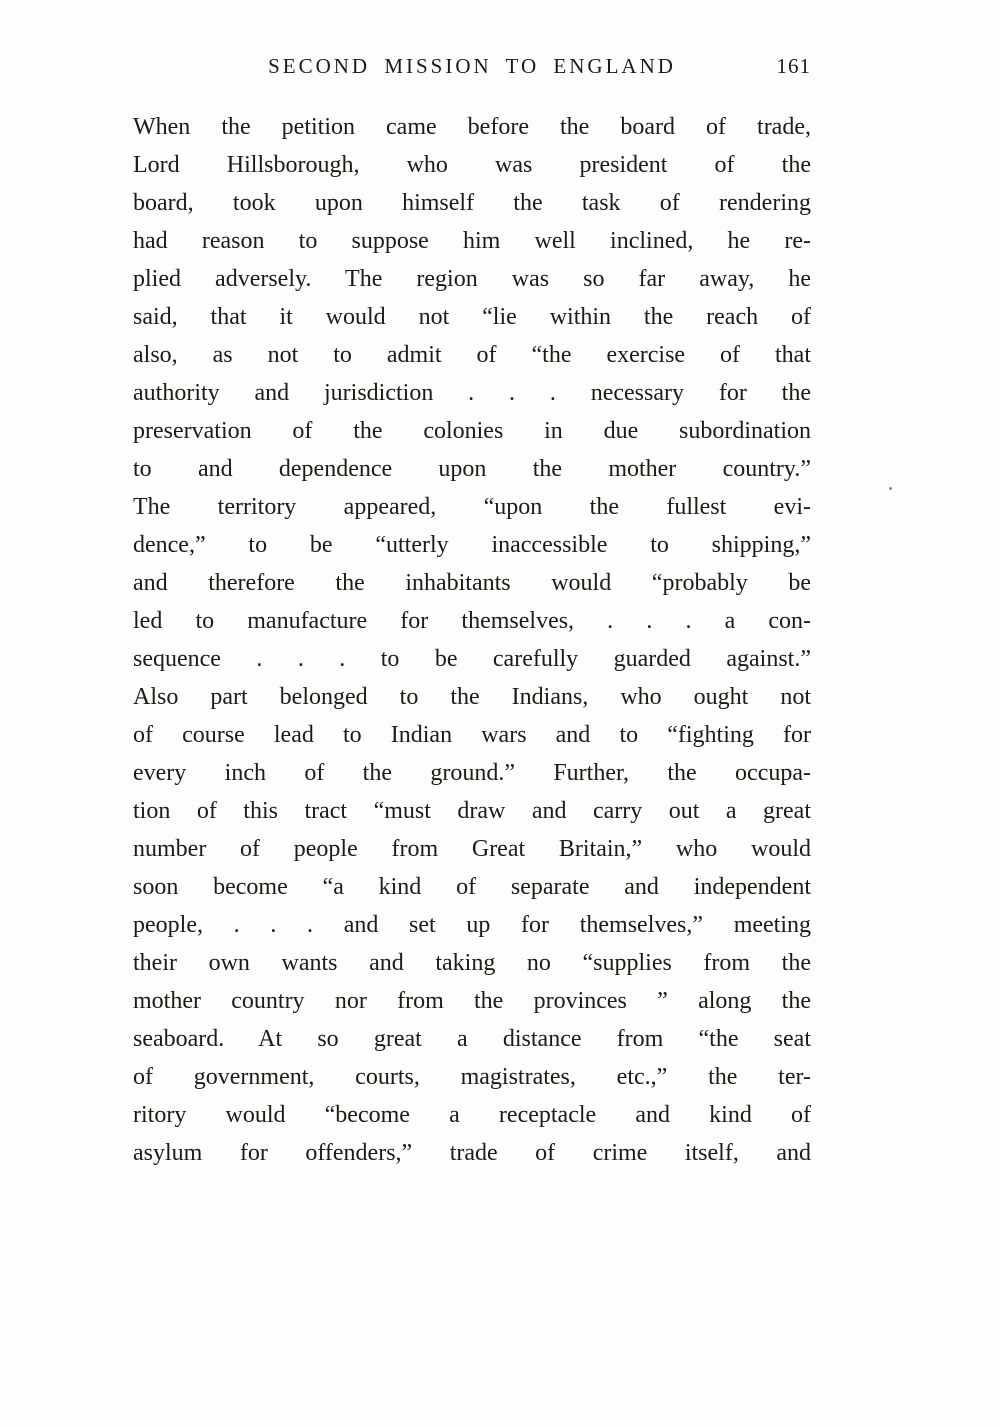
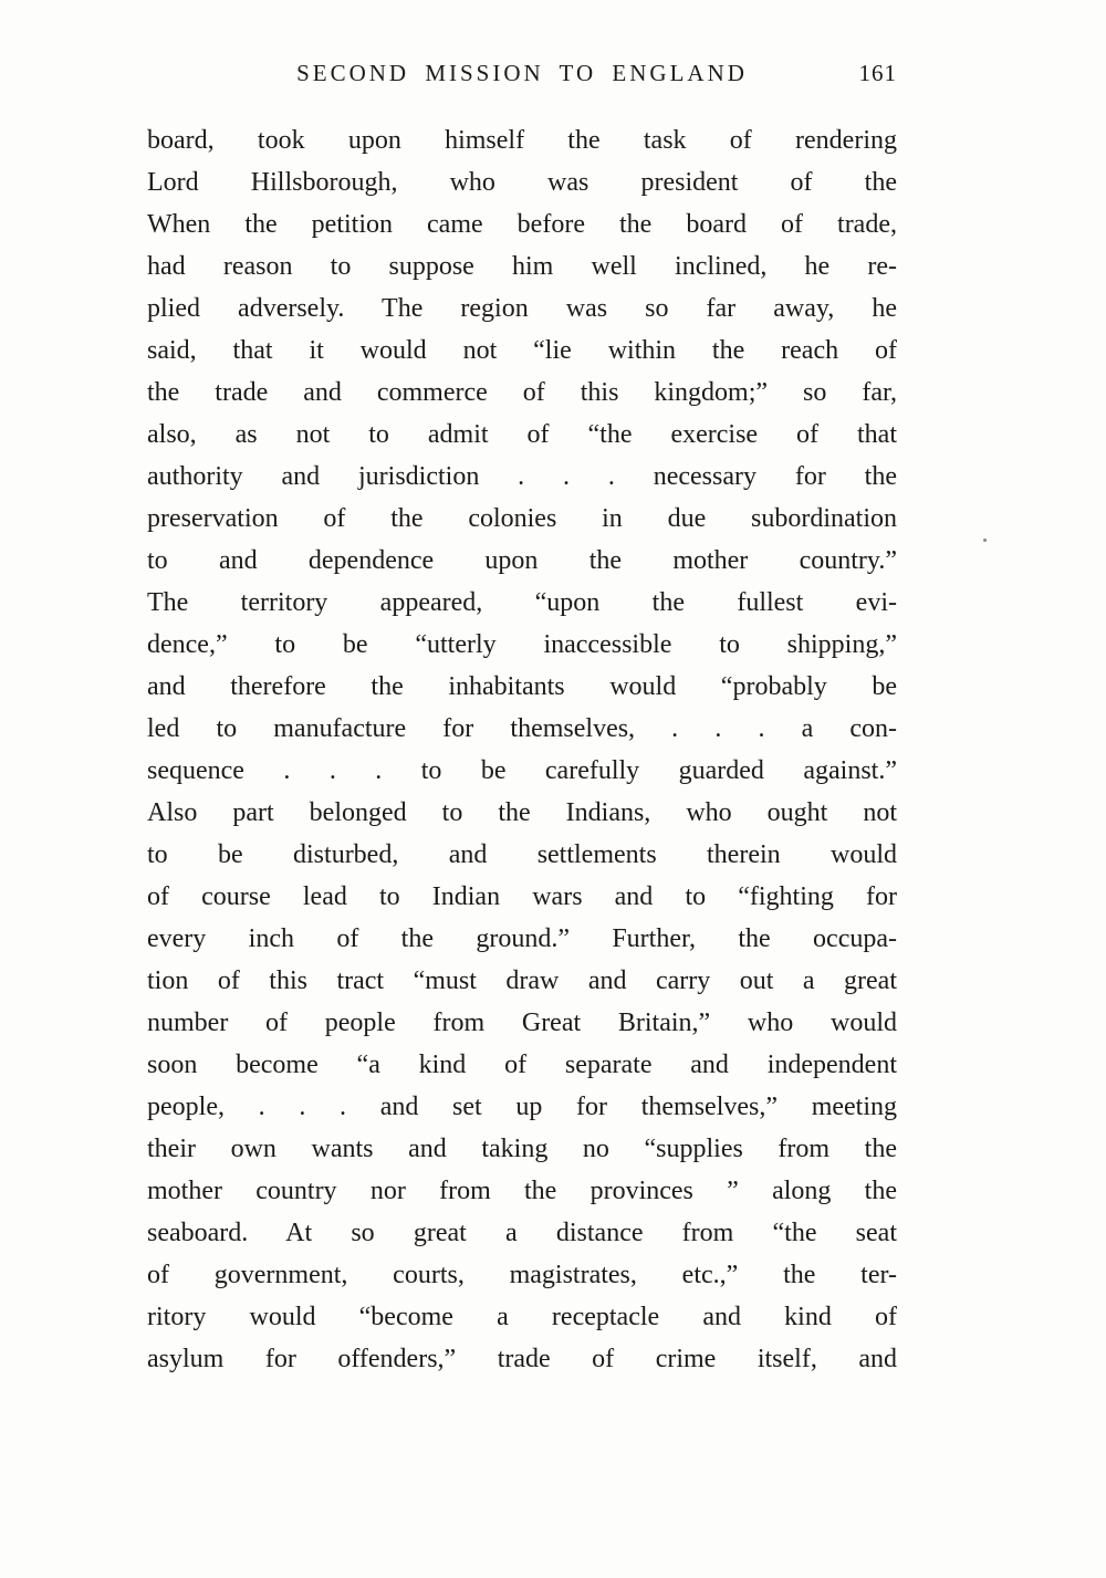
  SECOND MISSION TO ENGLAND
  161
- When the petition came before the board of trade,
+ board, took upon himself the task of rendering
  Lord Hillsborough, who was president of the
- board, took upon himself the task of rendering
+ When the petition came before the board of trade,
  had reason to suppose him well inclined, he re-
  plied adversely. The region was so far away, he
  said, that it would not “lie within the reach of
+ the trade and commerce of this kingdom;” so far,
  also, as not to admit of “the exercise of that
  authority and jurisdiction . . . necessary for the
  preservation of the colonies in due subordination
  to and dependence upon the mother country.”
  The territory appeared, “upon the fullest evi-
  dence,” to be “utterly inaccessible to shipping,”
  and therefore the inhabitants would “probably be
  led to manufacture for themselves, . . . a con-
  sequence . . . to be carefully guarded against.”
  Also part belonged to the Indians, who ought not
+ to be disturbed, and settlements therein would
  of course lead to Indian wars and to “fighting for
  every inch of the ground.” Further, the occupa-
  tion of this tract “must draw and carry out a great
  number of people from Great Britain,” who would
  soon become “a kind of separate and independent
  people, . . . and set up for themselves,” meeting
  their own wants and taking no “supplies from the
  mother country nor from the provinces ” along the
  seaboard. At so great a distance from “the seat
  of government, courts, magistrates, etc.,” the ter-
  ritory would “become a receptacle and kind of
  asylum for offenders,” trade of crime itself, and
